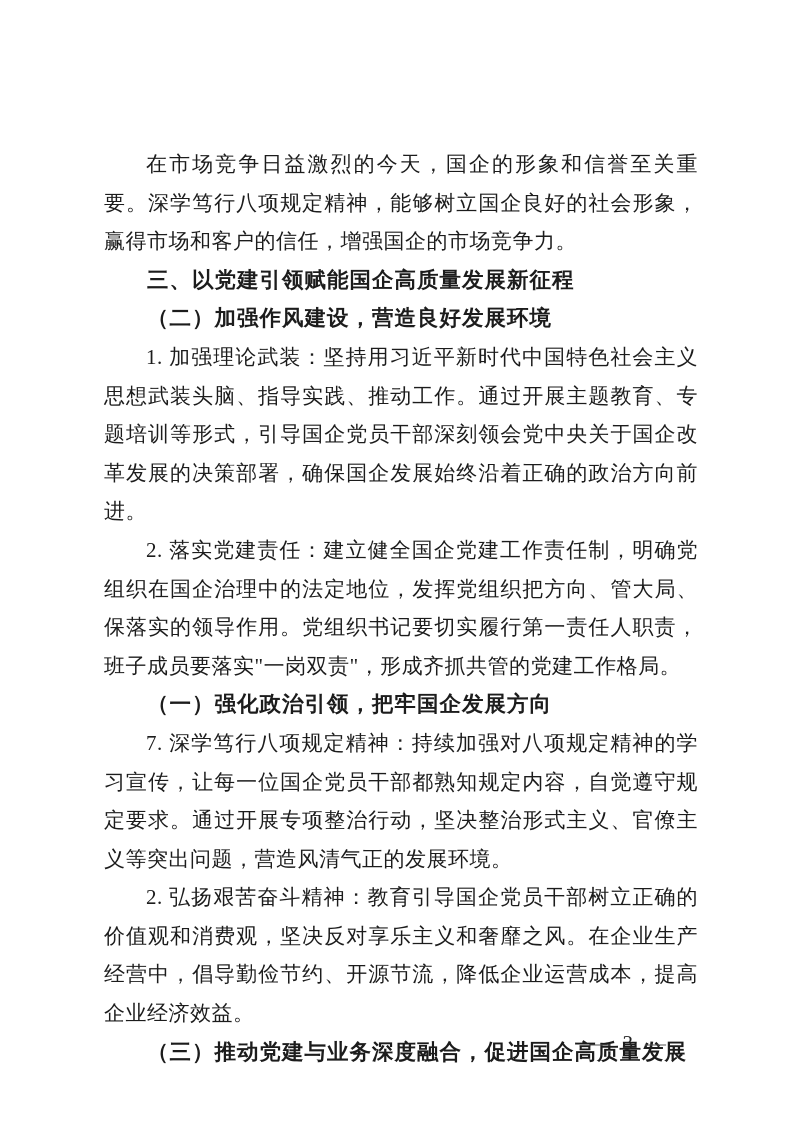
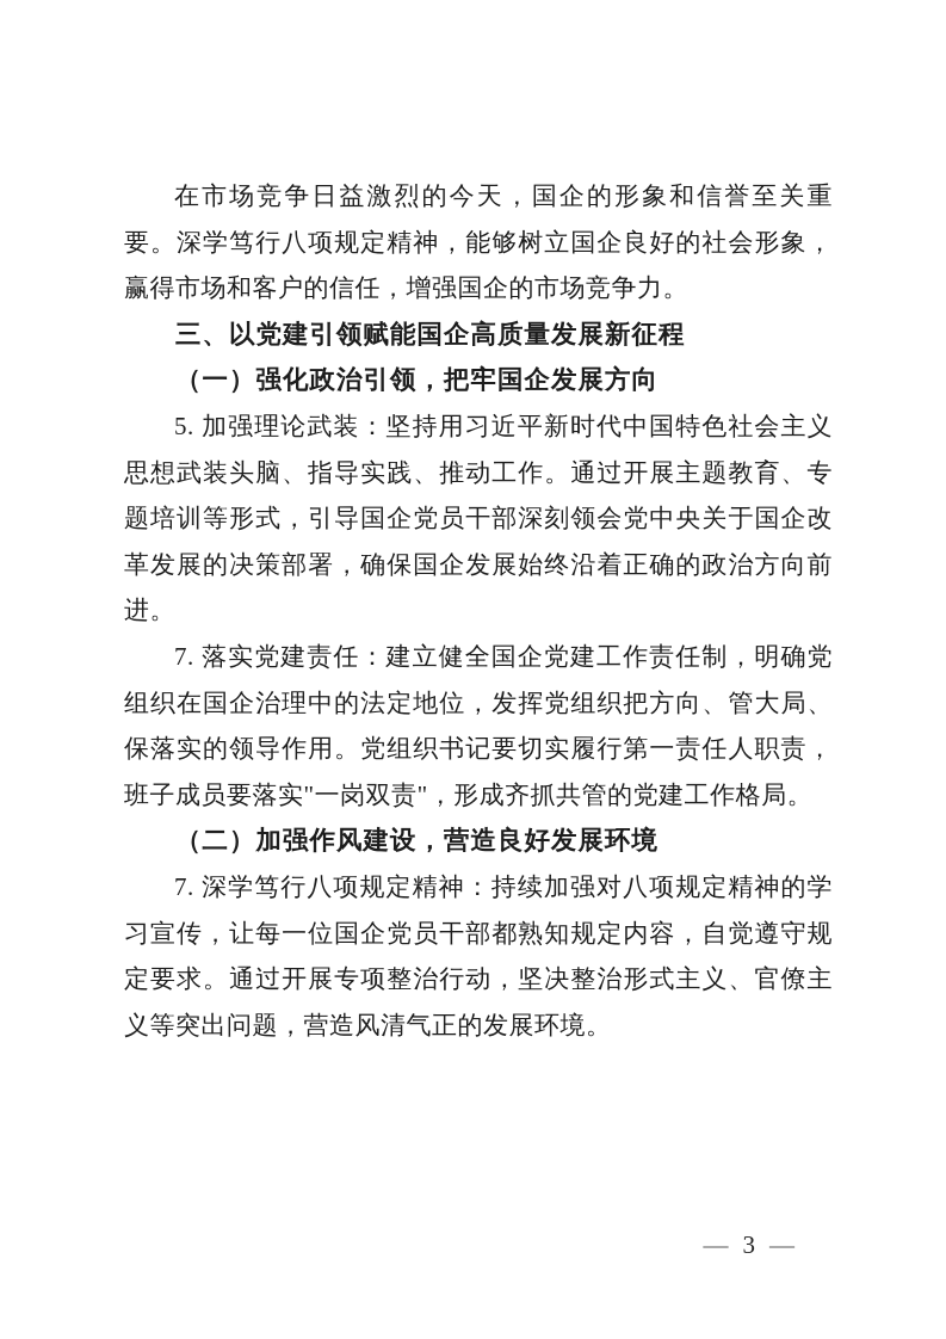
  在市场竞争日益激烈的今天，国企的形象和信誉至关重要。深学笃行八项规定精神，能够树立国企良好的社会形象，赢得市场和客户的信任，增强国企的市场竞争力。
  三、以党建引领赋能国企高质量发展新征程
- （二）加强作风建设，营造良好发展环境
+ （一）强化政治引领，把牢国企发展方向
- 1. 加强理论武装：坚持用习近平新时代中国特色社会主义思想武装头脑、指导实践、推动工作。通过开展主题教育、专题培训等形式，引导国企党员干部深刻领会党中央关于国企改革发展的决策部署，确保国企发展始终沿着正确的政治方向前进。
+ 5. 加强理论武装：坚持用习近平新时代中国特色社会主义思想武装头脑、指导实践、推动工作。通过开展主题教育、专题培训等形式，引导国企党员干部深刻领会党中央关于国企改革发展的决策部署，确保国企发展始终沿着正确的政治方向前进。
- 2. 落实党建责任：建立健全国企党建工作责任制，明确党组织在国企治理中的法定地位，发挥党组织把方向、管大局、保落实的领导作用。党组织书记要切实履行第一责任人职责，班子成员要落实"一岗双责"，形成齐抓共管的党建工作格局。
+ 7. 落实党建责任：建立健全国企党建工作责任制，明确党组织在国企治理中的法定地位，发挥党组织把方向、管大局、保落实的领导作用。党组织书记要切实履行第一责任人职责，班子成员要落实"一岗双责"，形成齐抓共管的党建工作格局。
- （一）强化政治引领，把牢国企发展方向
+ （二）加强作风建设，营造良好发展环境
  7. 深学笃行八项规定精神：持续加强对八项规定精神的学习宣传，让每一位国企党员干部都熟知规定内容，自觉遵守规定要求。通过开展专项整治行动，坚决整治形式主义、官僚主义等突出问题，营造风清气正的发展环境。
- 2. 弘扬艰苦奋斗精神：教育引导国企党员干部树立正确的价值观和消费观，坚决反对享乐主义和奢靡之风。在企业生产经营中，倡导勤俭节约、开源节流，降低企业运营成本，提高企业经济效益。
- （三）推动党建与业务深度融合，促进国企高质量发展
  — 3 —
